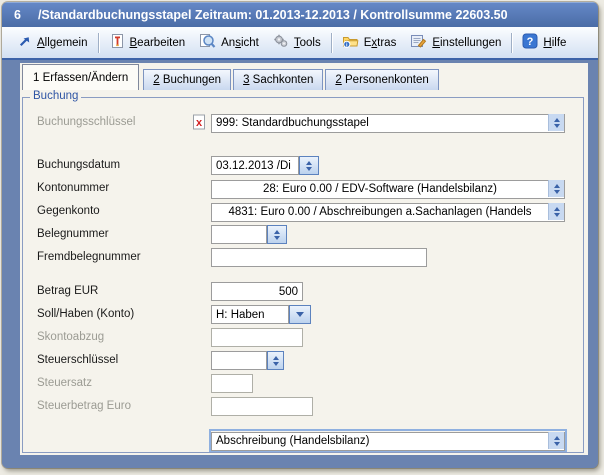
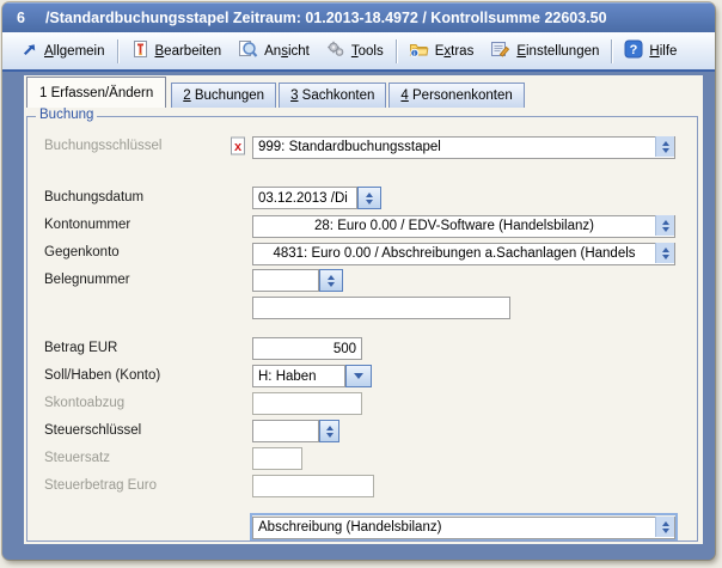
  6
- /Standardbuchungsstapel Zeitraum: 01.2013-12.2013 / Kontrollsumme 22603.50
+ /Standardbuchungsstapel Zeitraum: 01.2013-18.4972 / Kontrollsumme 22603.50
  Allgemein
  Bearbeiten
  Ansicht
  Tools
  Extras
  Einstellungen
  ?
  Hilfe
  1 Erfassen/Ändern
  2 Buchungen
  3 Sachkonten
- 2 Personenkonten
+ 4 Personenkonten
  Buchung
  Buchungsschlüssel
  x
  999: Standardbuchungsstapel
  Buchungsdatum
  03.12.2013 /Di
  Kontonummer
  28: Euro 0.00 / EDV-Software (Handelsbilanz)
  Gegenkonto
  4831: Euro 0.00 / Abschreibungen a.Sachanlagen (Handels
  Belegnummer
- Fremdbelegnummer
  Betrag EUR
  500
  Soll/Haben (Konto)
  H: Haben
  Skontoabzug
  Steuerschlüssel
  Steuersatz
  Steuerbetrag Euro
  Abschreibung (Handelsbilanz)
